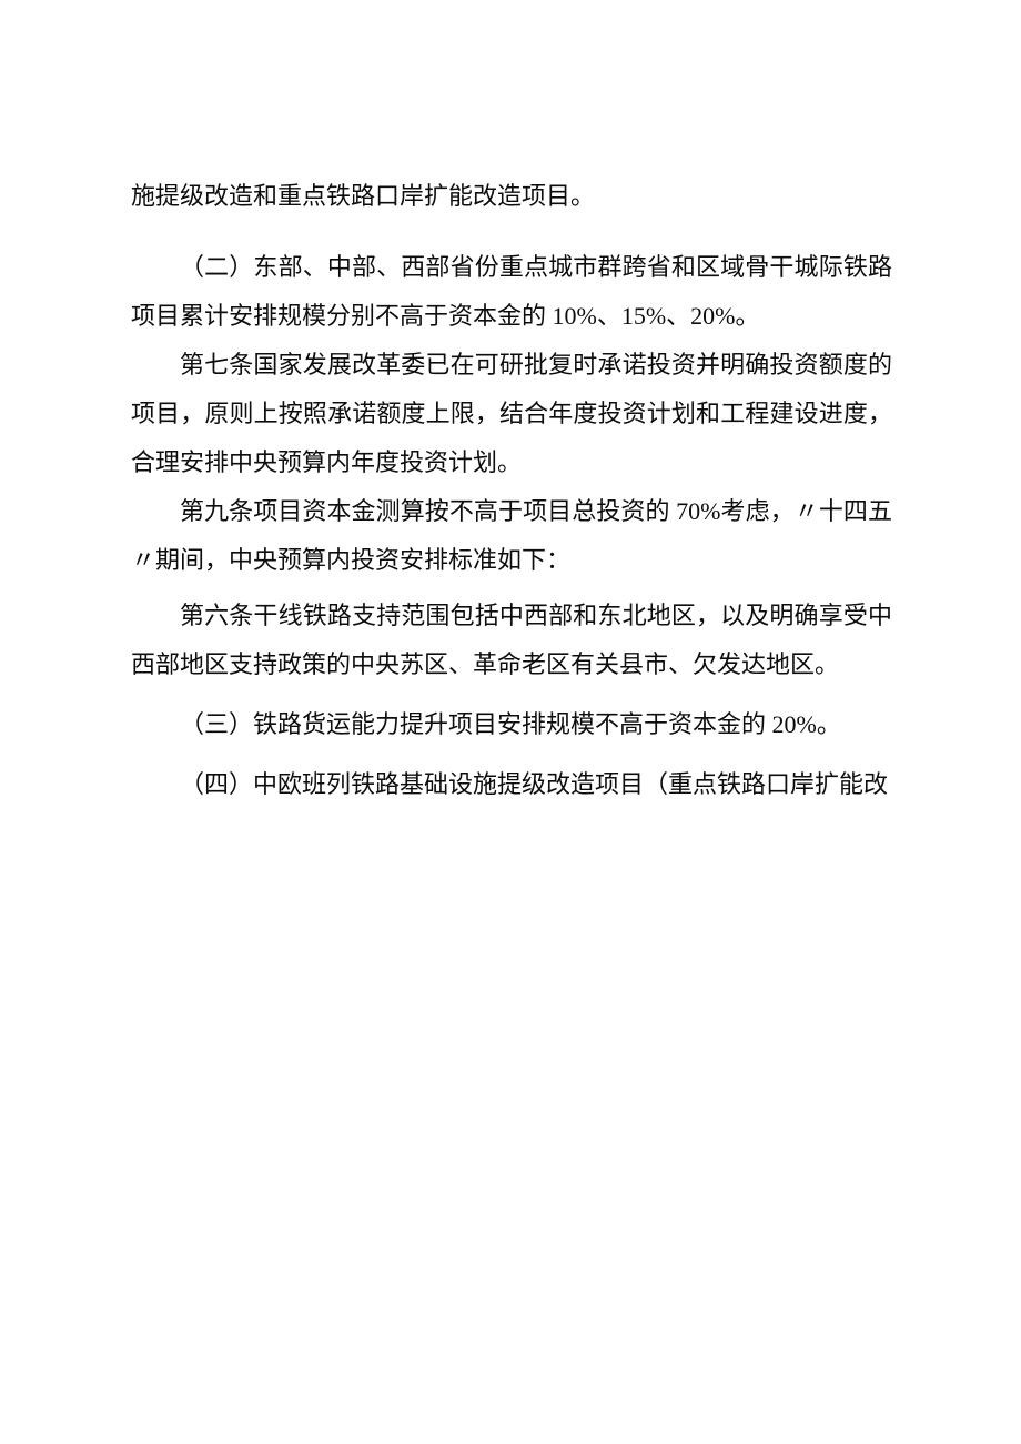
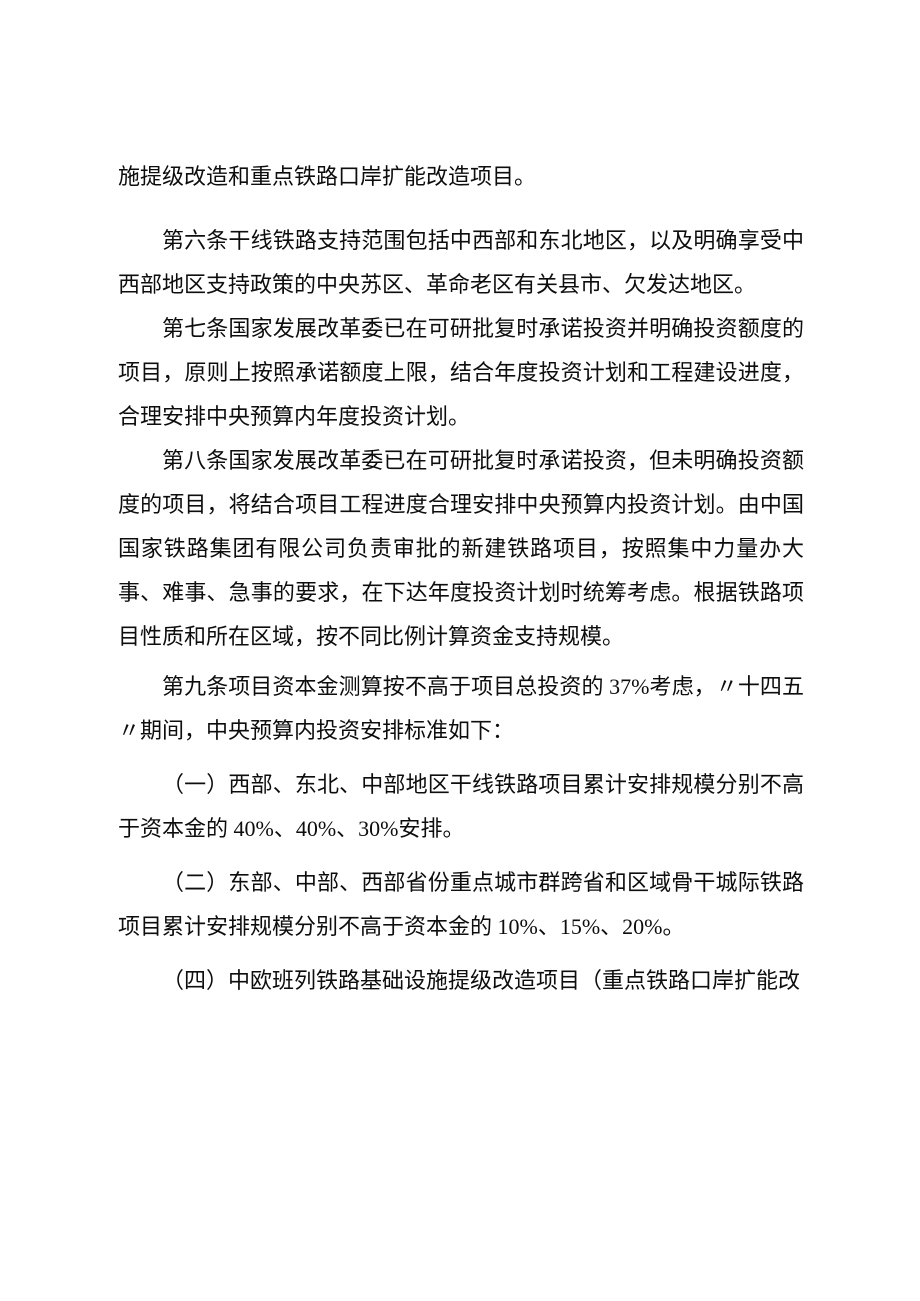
  施提级改造和重点铁路口岸扩能改造项目。
- （二）东部、中部、西部省份重点城市群跨省和区域骨干城际铁路项目累计安排规模分别不高于资本金的 10%、15%、20%。
+ 第六条干线铁路支持范围包括中西部和东北地区，以及明确享受中西部地区支持政策的中央苏区、革命老区有关县市、欠发达地区。
  第七条国家发展改革委已在可研批复时承诺投资并明确投资额度的项目，原则上按照承诺额度上限，结合年度投资计划和工程建设进度，合理安排中央预算内年度投资计划。
+ 第八条国家发展改革委已在可研批复时承诺投资，但未明确投资额度的项目，将结合项目工程进度合理安排中央预算内投资计划。由中国国家铁路集团有限公司负责审批的新建铁路项目，按照集中力量办大事、难事、急事的要求，在下达年度投资计划时统筹考虑。根据铁路项目性质和所在区域，按不同比例计算资金支持规模。
- 第九条项目资本金测算按不高于项目总投资的 70%考虑，〃十四五〃期间，中央预算内投资安排标准如下：
+ 第九条项目资本金测算按不高于项目总投资的 37%考虑，〃十四五〃期间，中央预算内投资安排标准如下：
+ （一）西部、东北、中部地区干线铁路项目累计安排规模分别不高于资本金的 40%、40%、30%安排。
- 第六条干线铁路支持范围包括中西部和东北地区，以及明确享受中西部地区支持政策的中央苏区、革命老区有关县市、欠发达地区。
+ （二）东部、中部、西部省份重点城市群跨省和区域骨干城际铁路项目累计安排规模分别不高于资本金的 10%、15%、20%。
- （三）铁路货运能力提升项目安排规模不高于资本金的 20%。
  （四）中欧班列铁路基础设施提级改造项目（重点铁路口岸扩能改
